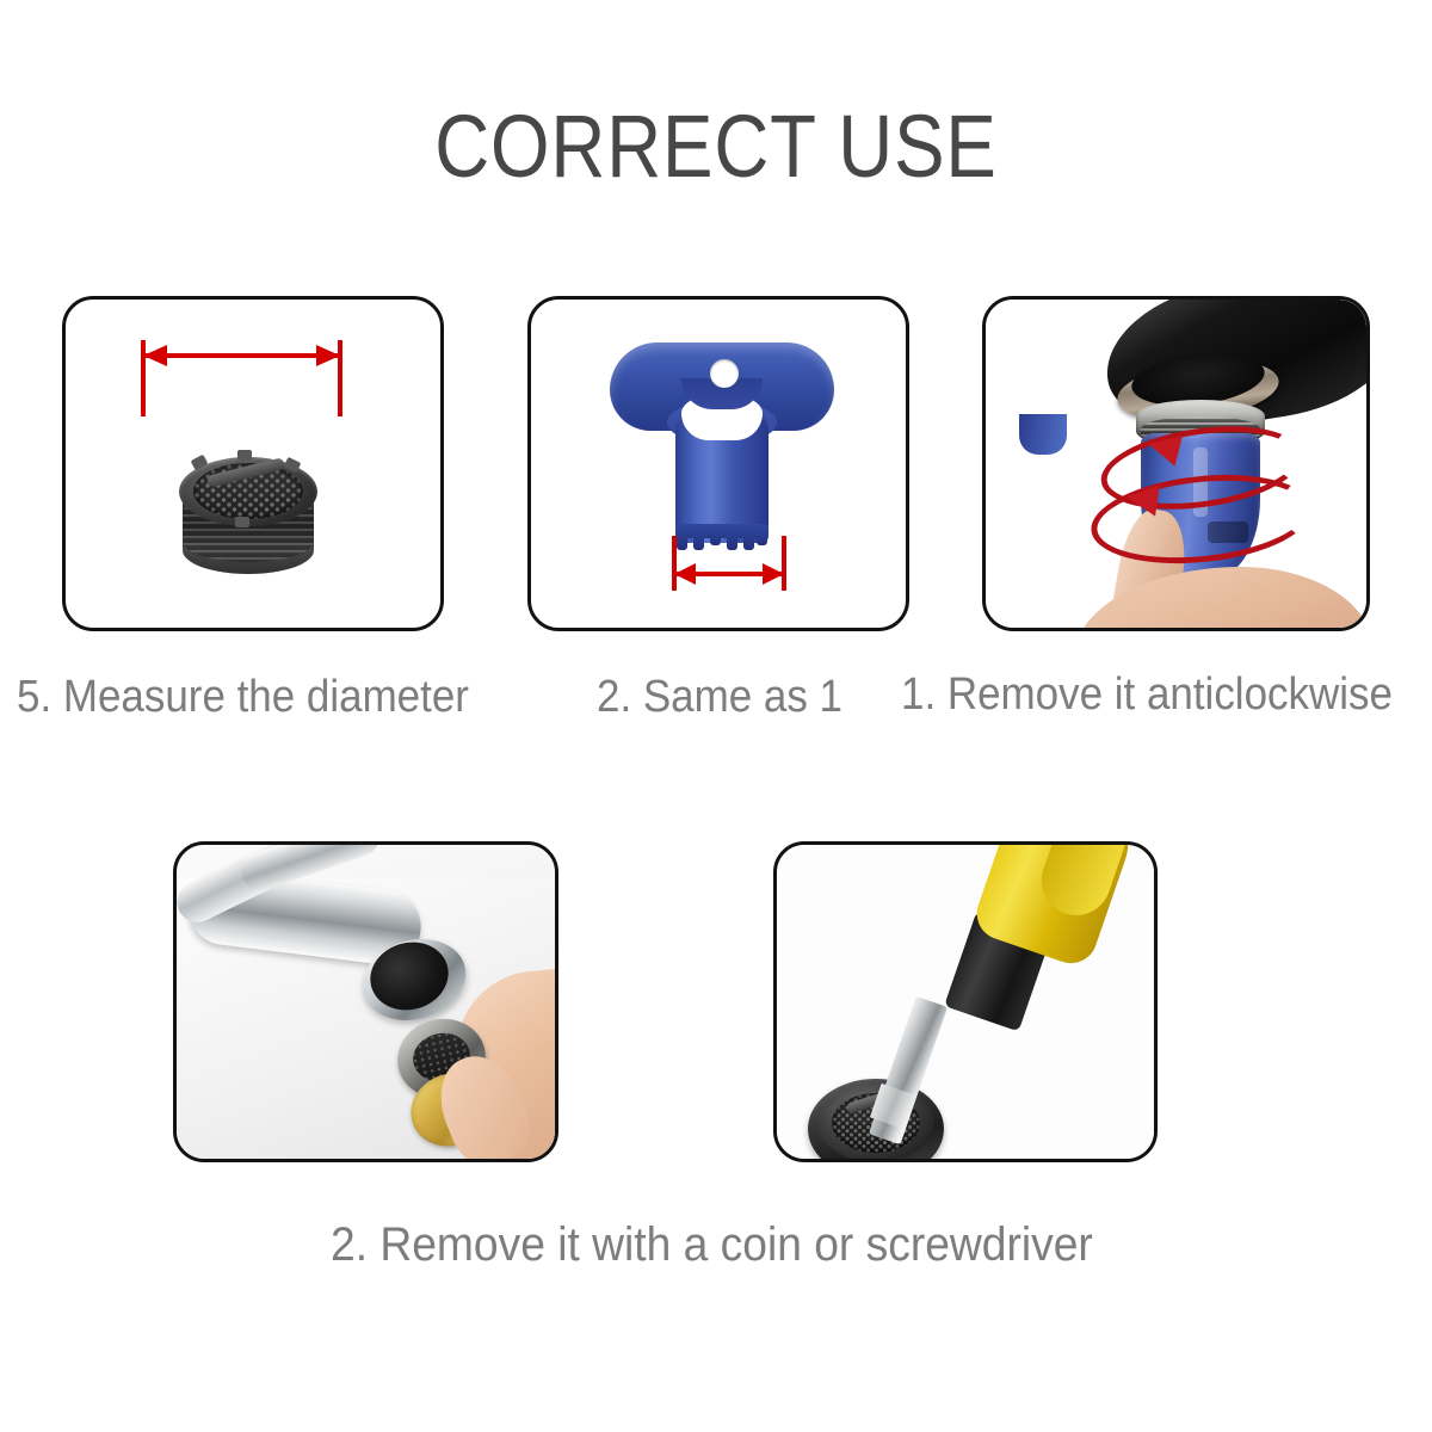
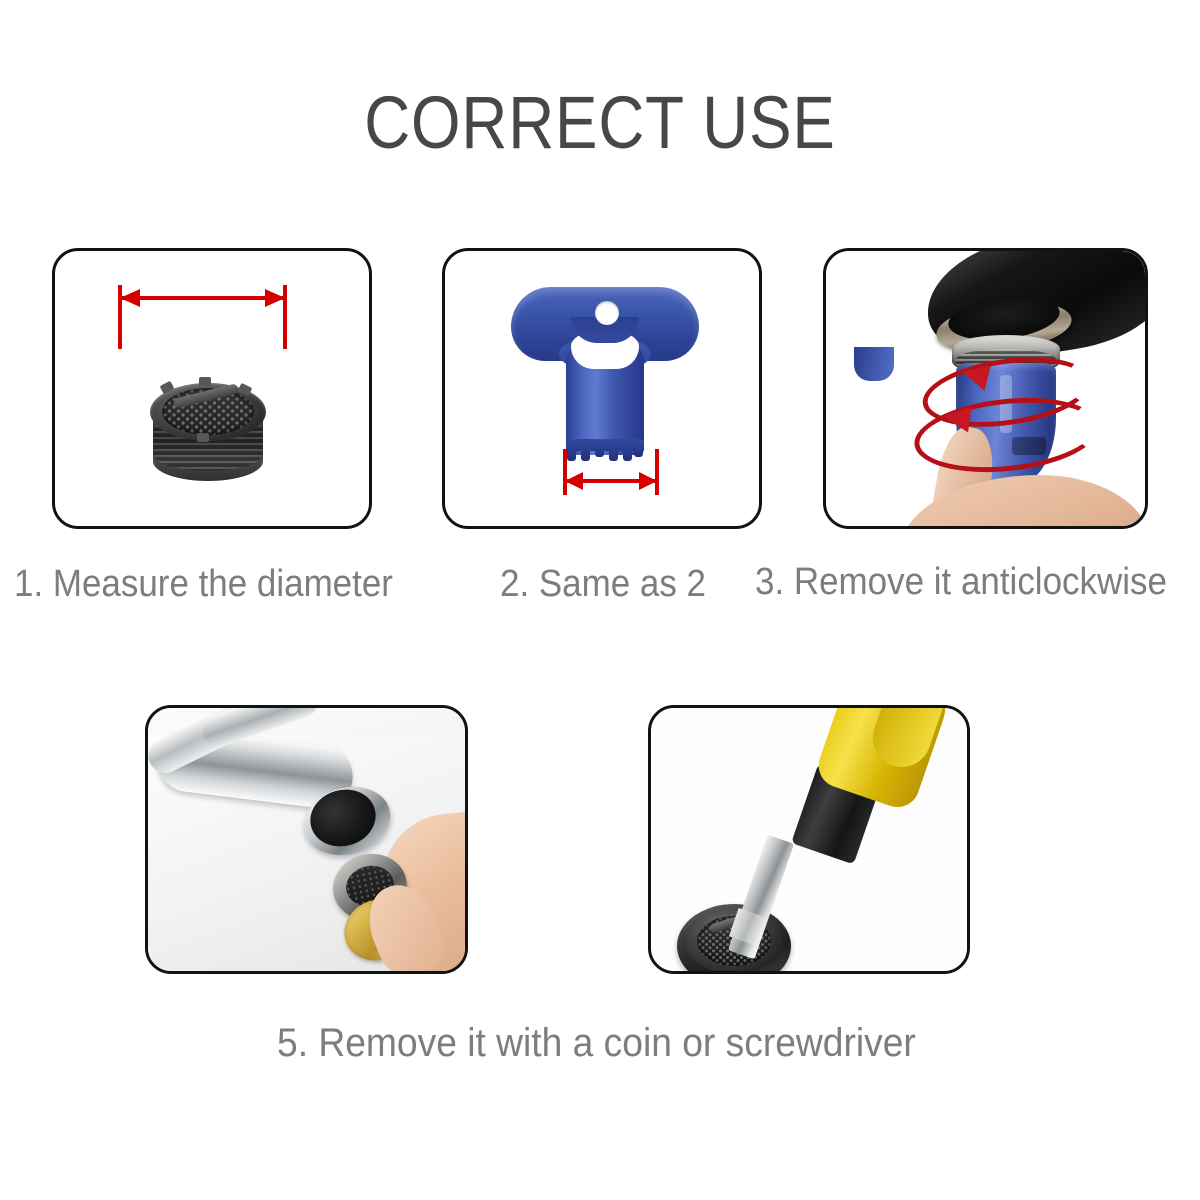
  CORRECT USE
- 5. Measure the diameter
+ 1. Measure the diameter
- 2. Same as 1
+ 2. Same as 2
- 1. Remove it anticlockwise
+ 3. Remove it anticlockwise
- 2. Remove it with a coin or screwdriver
+ 5. Remove it with a coin or screwdriver
